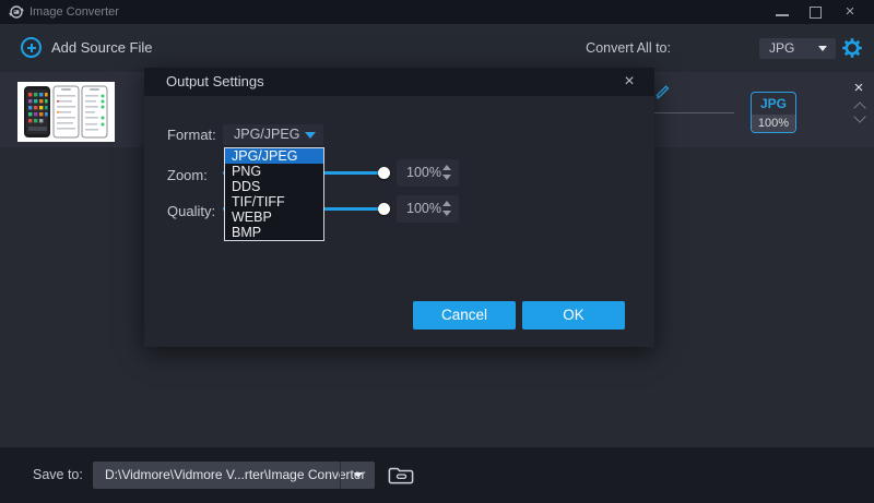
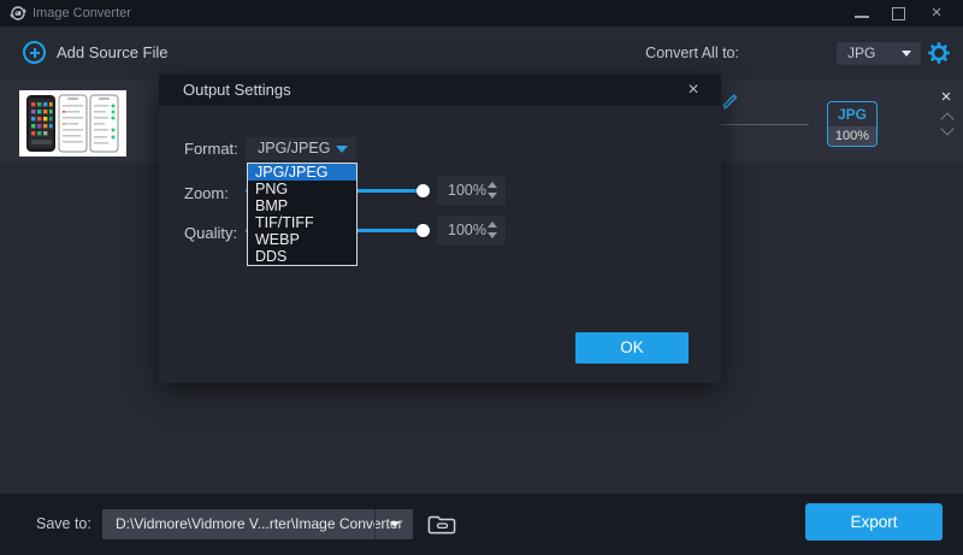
  Image Converter
  ×
  Add Source File
  Convert All to:
  JPG
  JPG
  100%
  ×
  Save to:
  D:\Vidmore\Vidmore V...rter\Image Converter
+ Export
  Output Settings
  ×
  Format:
  JPG/JPEG
  JPG/JPEG
  PNG
- DDS
+ BMP
  TIF/TIFF
  WEBP
- BMP
+ DDS
  Zoom:
  100%
  Quality:
  100%
- Cancel
  OK
